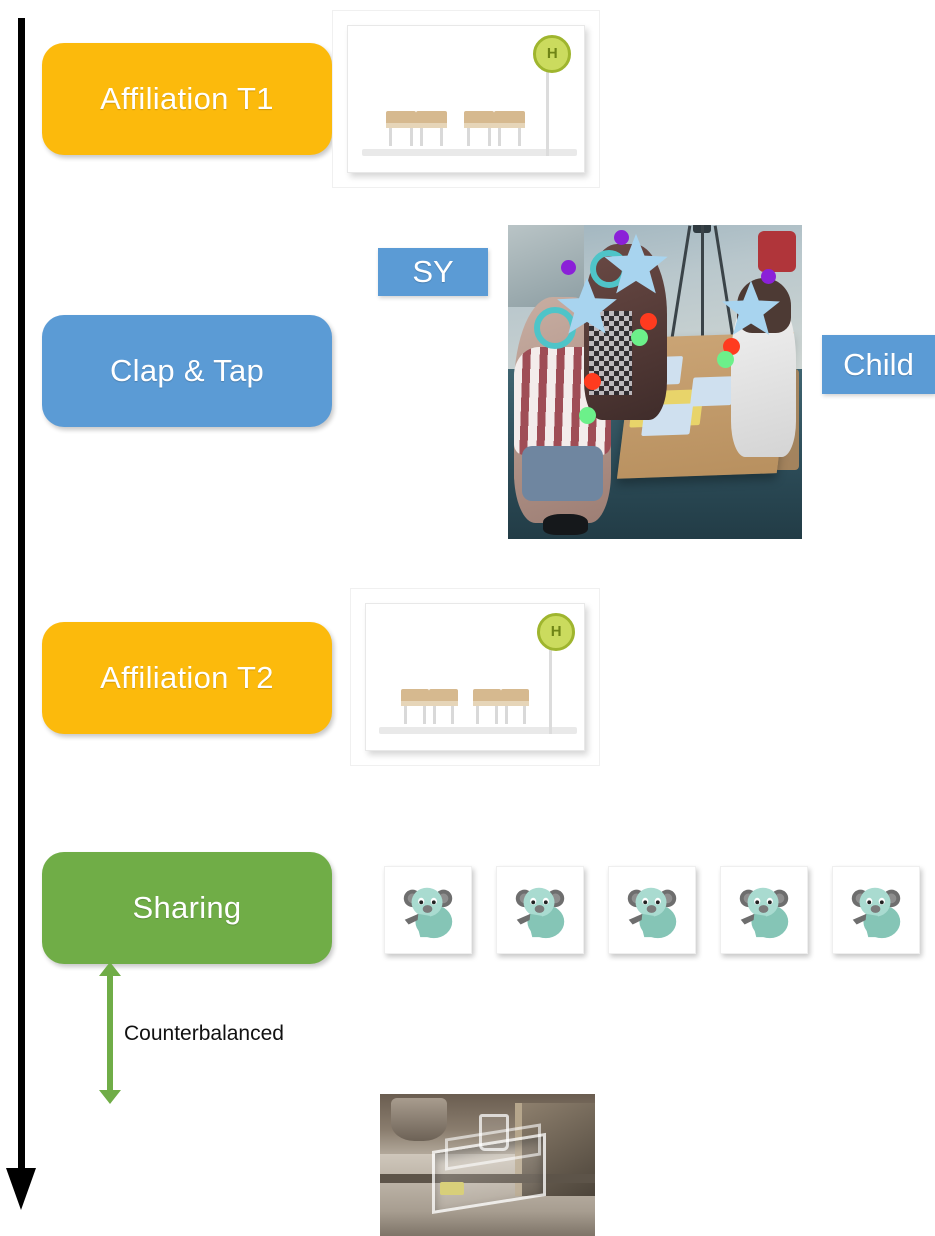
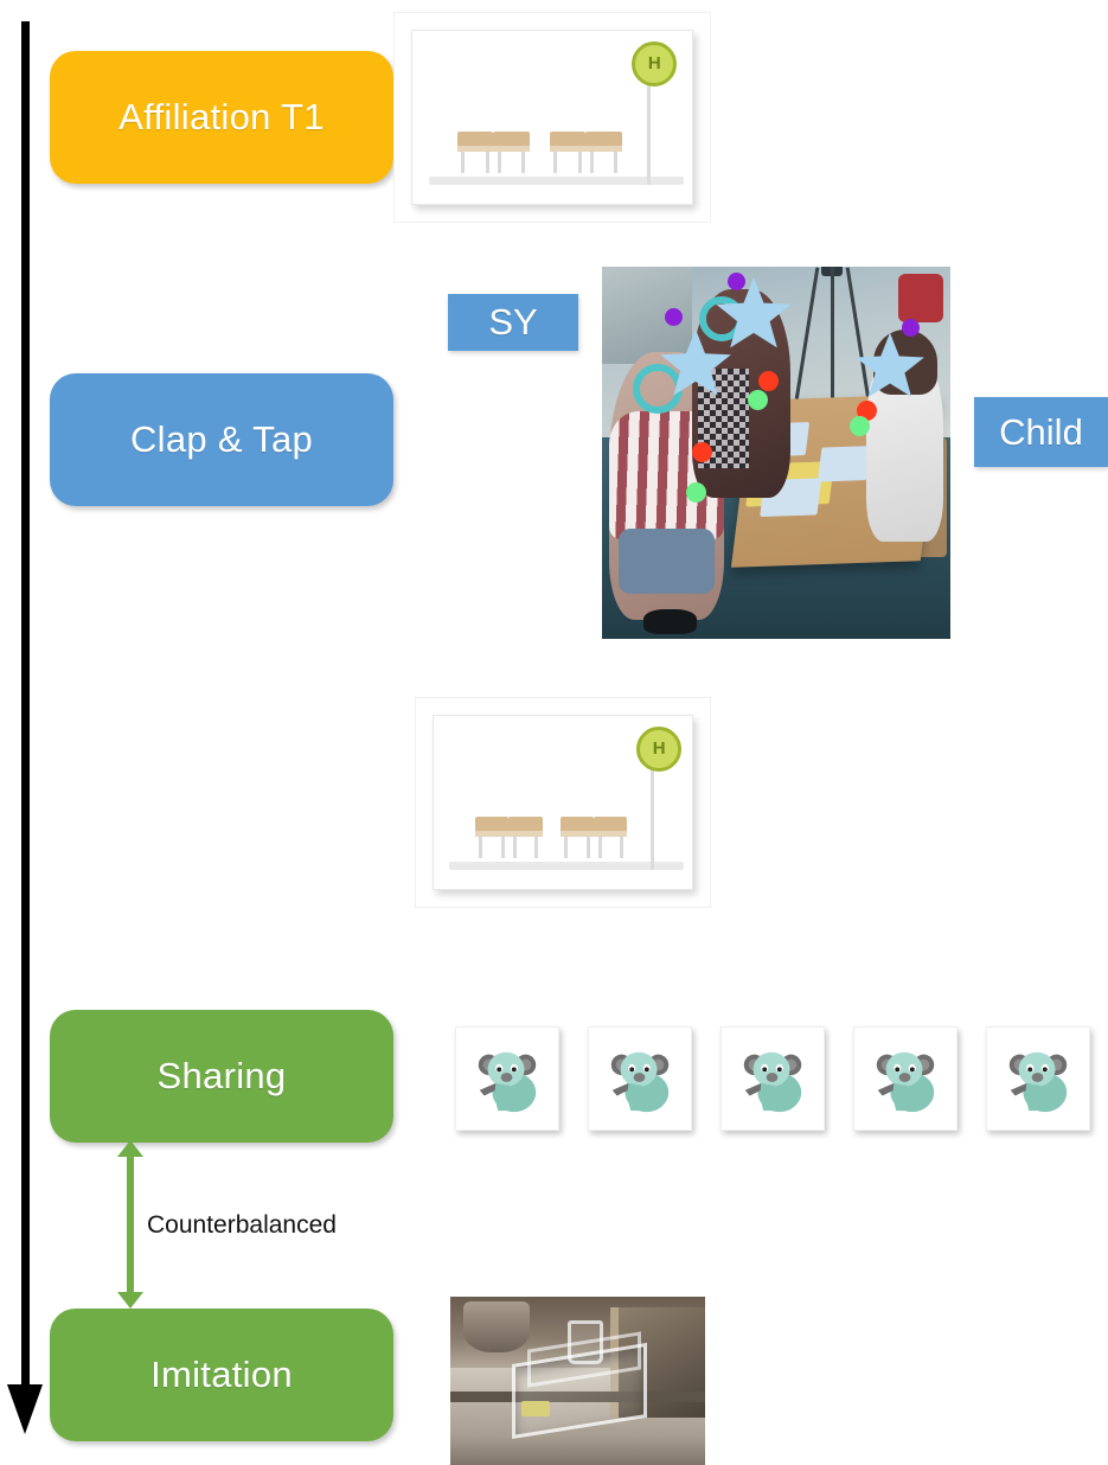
  Affiliation T1
  H
  Clap & Tap
  SY
  Child
- Affiliation T2
  H
  Sharing
  Counterbalanced
+ Imitation
